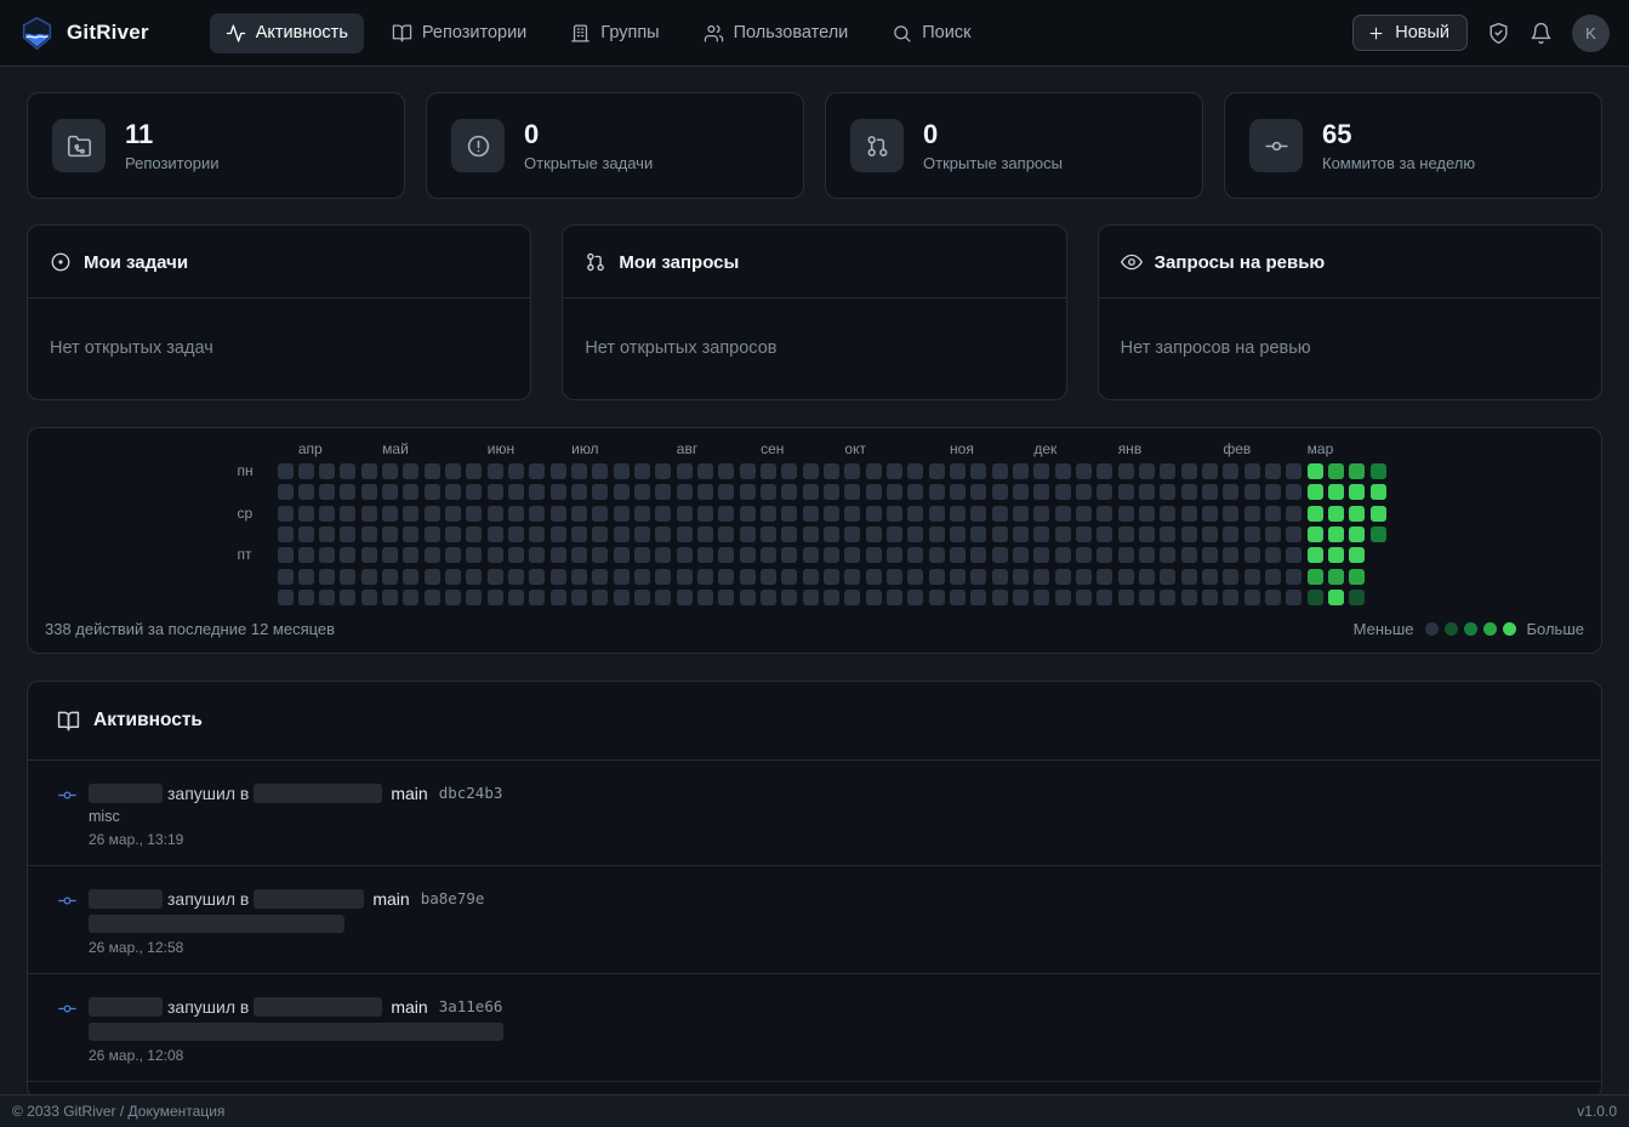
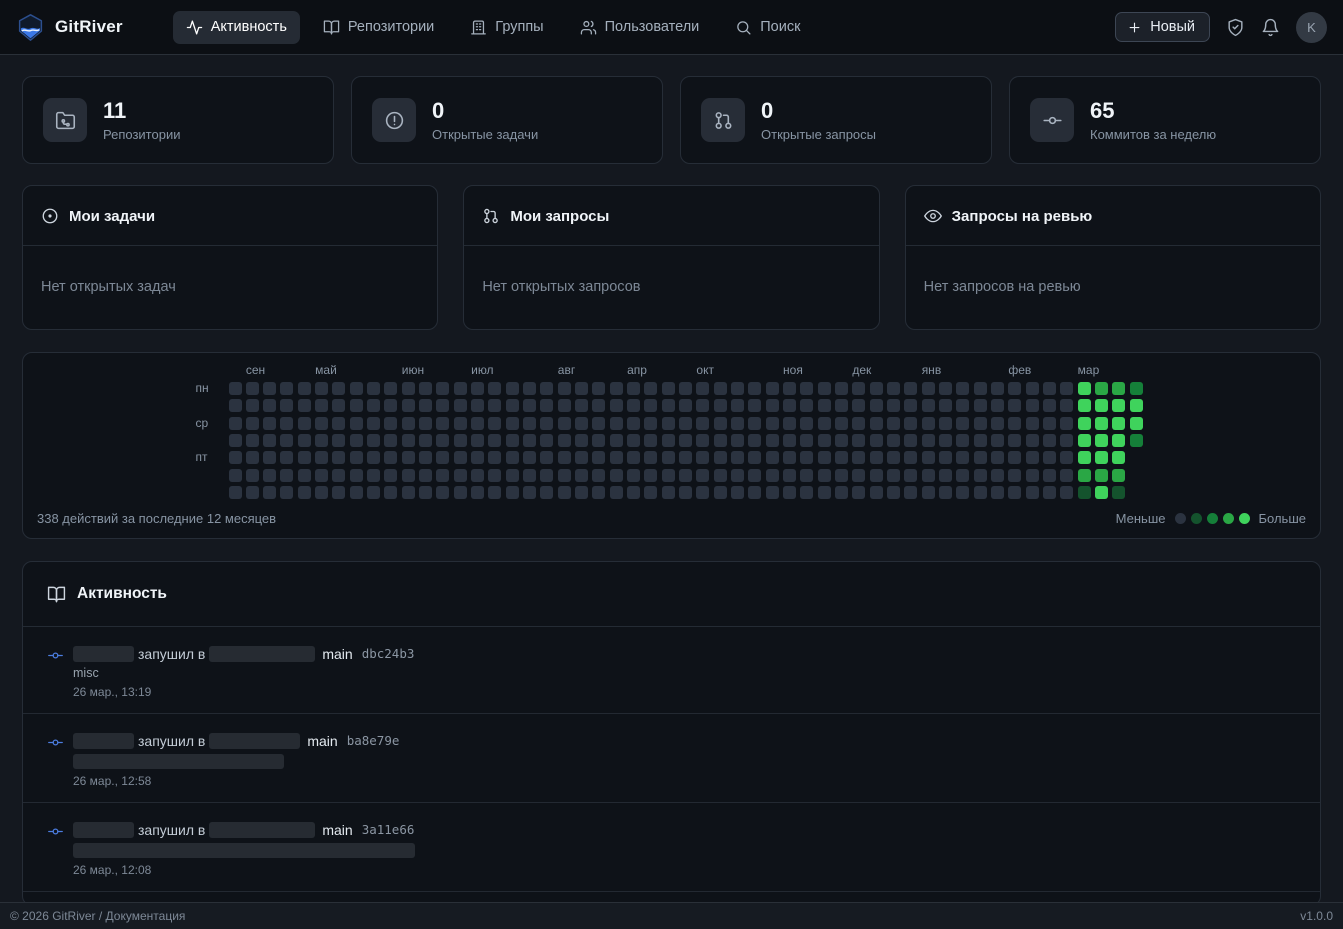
  GitRiver
  Активность
  Репозитории
  Группы
  Пользователи
  Поиск
  Новый
  K
  11
  Репозитории
  0
  Открытые задачи
  0
  Открытые запросы
  65
  Коммитов за неделю
  Мои задачи
  Нет открытых задач
  Мои запросы
  Нет открытых запросов
  Запросы на ревью
  Нет запросов на ревью
- апр
+ сен
  май
  июн
  июл
  авг
- сен
+ апр
  окт
  ноя
  дек
  янв
  фев
  мар
  пн
  ср
  пт
  338 действий за последние 12 месяцев
  Меньше
  Больше
  Активность
  запушил в
  main
  dbc24b3
  misc
  26 мар., 13:19
  запушил в
  main
  ba8e79e
  26 мар., 12:58
  запушил в
  main
  3a11e66
  26 мар., 12:08
- © 2033 GitRiver / Документация
+ © 2026 GitRiver / Документация
  v1.0.0
